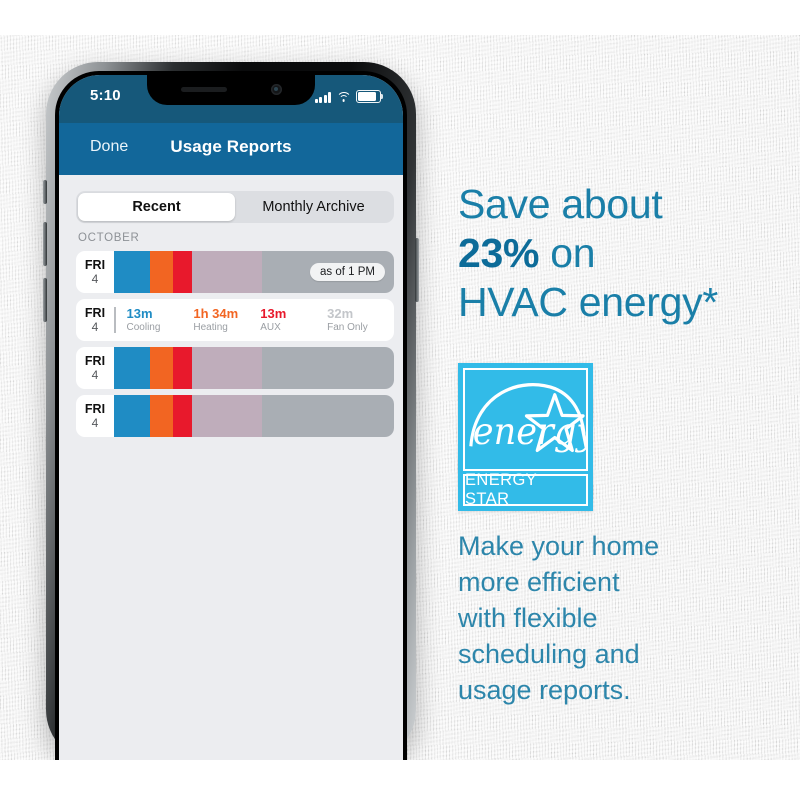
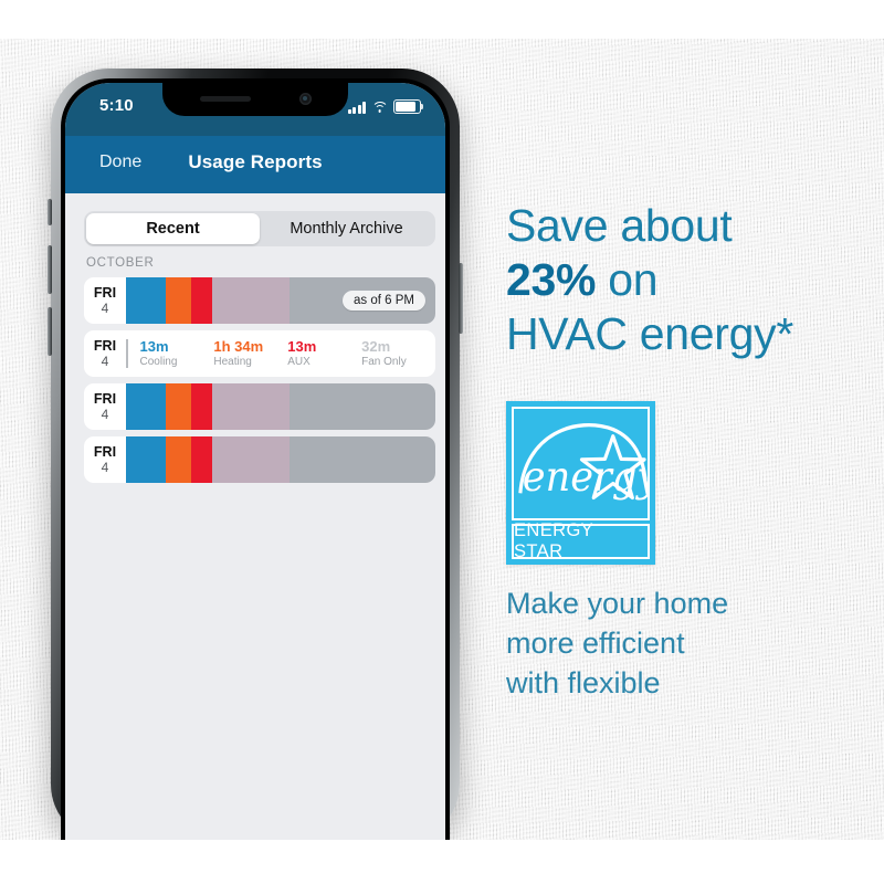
  5:10
  Done
  Usage Reports
  Recent
  Monthly Archive
  OCTOBER
  FRI
  4
- as of 1 PM
+ as of 6 PM
  FRI
  4
  13m
  Cooling
  1h 34m
  Heating
  13m
  AUX
  32m
  Fan Only
  FRI
  4
  FRI
  4
  Save about
  23% on
  HVAC energy*
  energ
  ENERGY STAR
  Make your home
  more efficient
  with flexible
- scheduling and
- usage reports.
